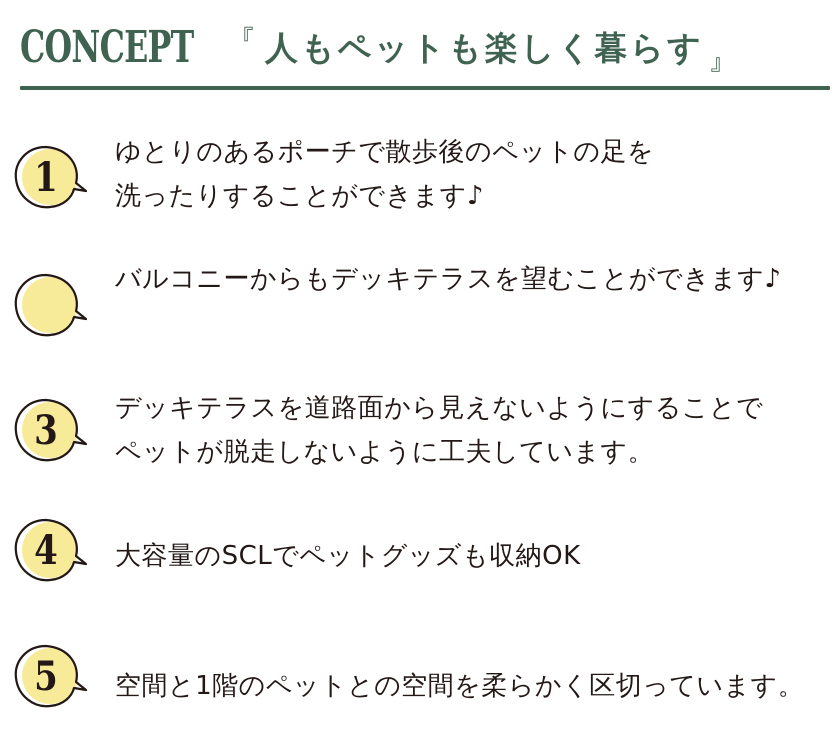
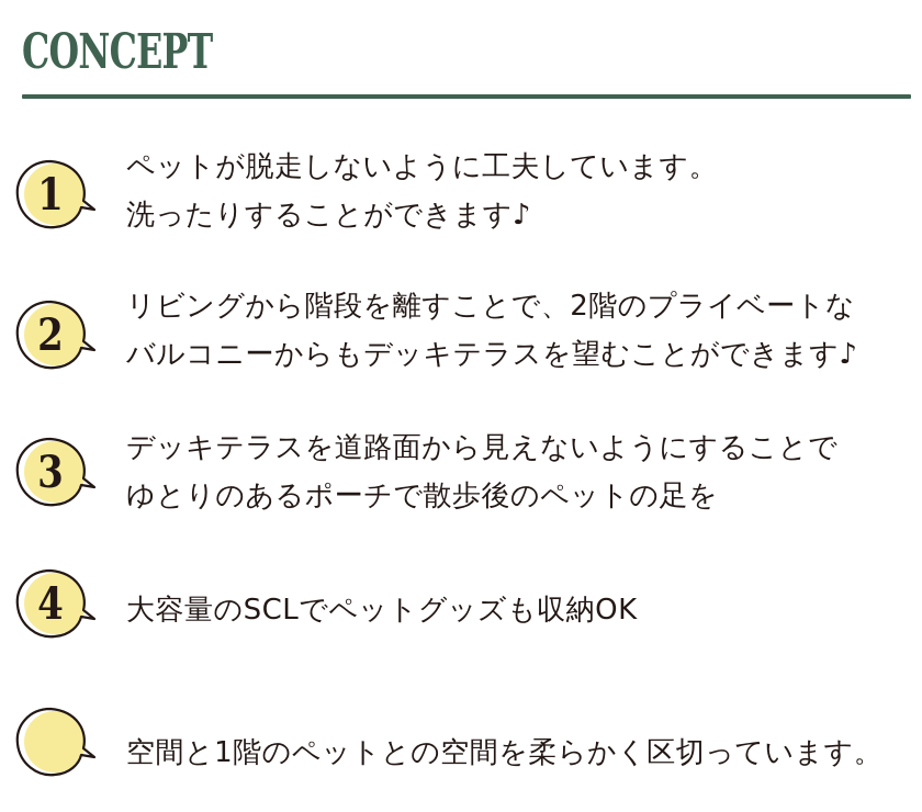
  CONCEPT
- 『 人もペットも楽しく暮らす』
  1
- ゆとりのあるポーチで散歩後のペットの足を
+ ペットが脱走しないように工夫しています。
  洗ったりすることができます♪
+ 2
+ リビングから階段を離すことで、2階のプライベートな
  バルコニーからもデッキテラスを望むことができます♪
  3
  デッキテラスを道路面から見えないようにすることで
- ペットが脱走しないように工夫しています。
+ ゆとりのあるポーチで散歩後のペットの足を
  4
  大容量のSCLでペットグッズも収納OK
- 5
  空間と1階のペットとの空間を柔らかく区切っています。
